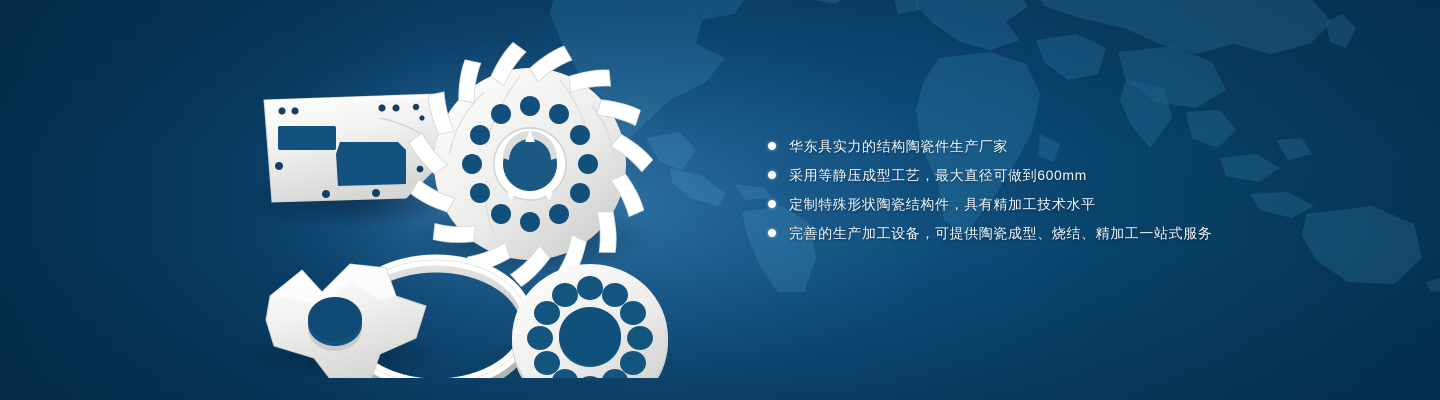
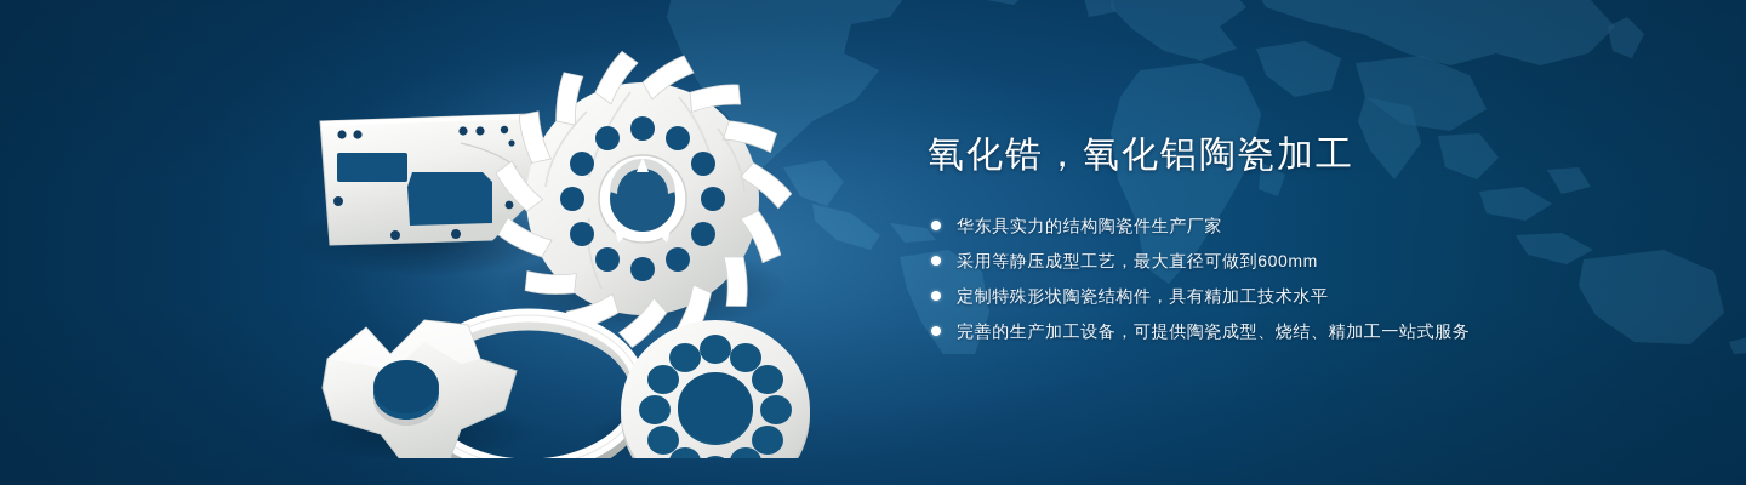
+ 氧化锆，氧化铝陶瓷加工
  华东具实力的结构陶瓷件生产厂家
  采用等静压成型工艺，最大直径可做到600mm
  定制特殊形状陶瓷结构件，具有精加工技术水平
  完善的生产加工设备，可提供陶瓷成型、烧结、精加工一站式服务
